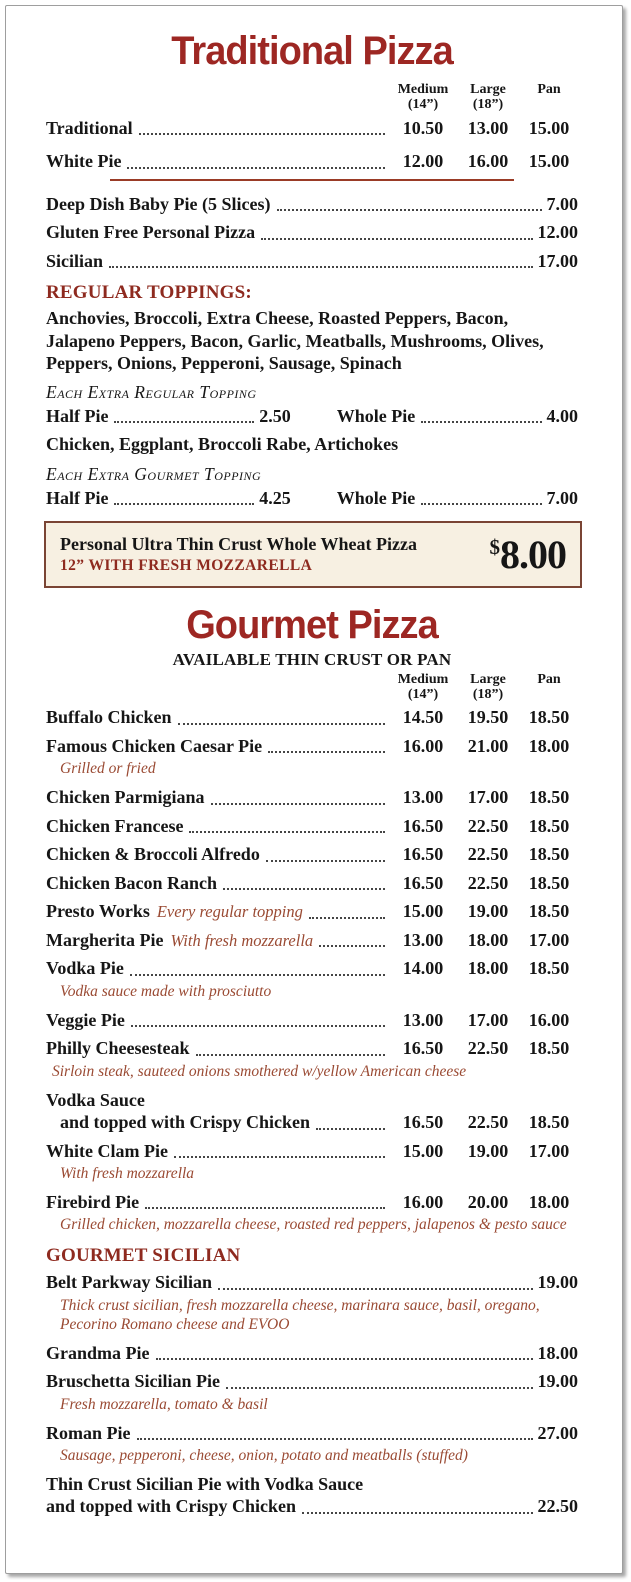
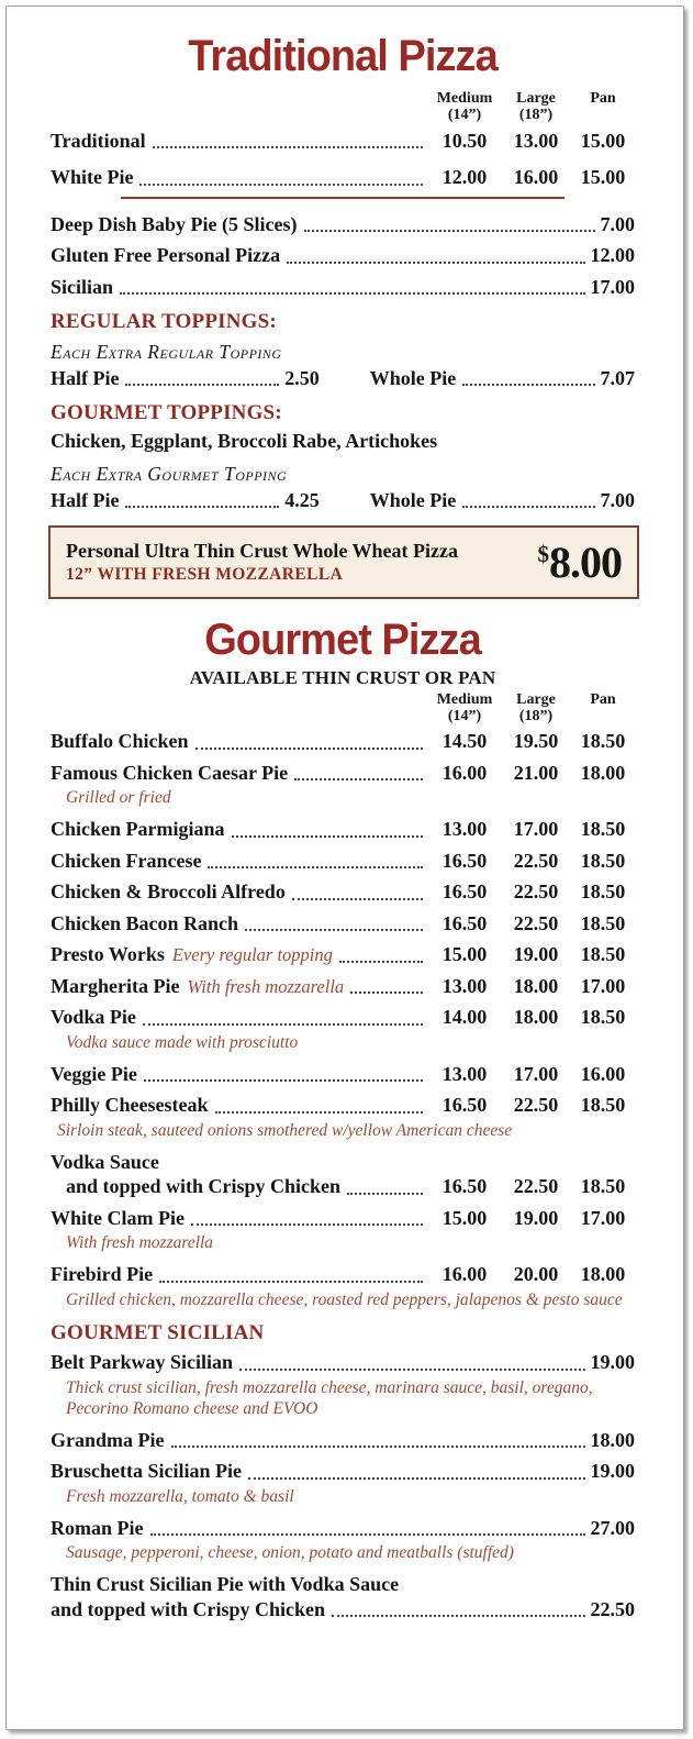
  Traditional Pizza
  Medium
  (14”)
  Large
  (18”)
  Pan
  Traditional
  10.50
  13.00
  15.00
  White Pie
  12.00
  16.00
  15.00
  Deep Dish Baby Pie (5 Slices)
  7.00
  Gluten Free Personal Pizza
  12.00
  Sicilian
  17.00
  REGULAR TOPPINGS:
- Anchovies, Broccoli, Extra Cheese, Roasted Peppers, Bacon, Jalapeno Peppers, Bacon, Garlic, Meatballs, Mushrooms, Olives, Peppers, Onions, Pepperoni, Sausage, Spinach
  Each Extra Regular Topping
  Half Pie
  2.50
  Whole Pie
- 4.00
+ 7.07
+ GOURMET TOPPINGS:
  Chicken, Eggplant, Broccoli Rabe, Artichokes
  Each Extra Gourmet Topping
  Half Pie
  4.25
  Whole Pie
  7.00
  Personal Ultra Thin Crust Whole Wheat Pizza
  12” WITH FRESH MOZZARELLA
  $8.00
  Gourmet Pizza
  AVAILABLE THIN CRUST OR PAN
  Medium
  (14”)
  Large
  (18”)
  Pan
  Buffalo Chicken
  14.50
  19.50
  18.50
  Famous Chicken Caesar Pie
  16.00
  21.00
  18.00
  Grilled or fried
  Chicken Parmigiana
  13.00
  17.00
  18.50
  Chicken Francese
  16.50
  22.50
  18.50
  Chicken & Broccoli Alfredo
  16.50
  22.50
  18.50
  Chicken Bacon Ranch
  16.50
  22.50
  18.50
  Presto Works
  Every regular topping
  15.00
  19.00
  18.50
  Margherita Pie
  With fresh mozzarella
  13.00
  18.00
  17.00
  Vodka Pie
  14.00
  18.00
  18.50
  Vodka sauce made with prosciutto
  Veggie Pie
  13.00
  17.00
  16.00
  Philly Cheesesteak
  16.50
  22.50
  18.50
  Sirloin steak, sauteed onions smothered w/yellow American cheese
  Vodka Sauce
  and topped with Crispy Chicken
  16.50
  22.50
  18.50
  White Clam Pie
  15.00
  19.00
  17.00
  With fresh mozzarella
  Firebird Pie
  16.00
  20.00
  18.00
  Grilled chicken, mozzarella cheese, roasted red peppers, jalapenos & pesto sauce
  GOURMET SICILIAN
  Belt Parkway Sicilian
  19.00
  Thick crust sicilian, fresh mozzarella cheese, marinara sauce, basil, oregano, Pecorino Romano cheese and EVOO
  Grandma Pie
  18.00
  Bruschetta Sicilian Pie
  19.00
  Fresh mozzarella, tomato & basil
  Roman Pie
  27.00
  Sausage, pepperoni, cheese, onion, potato and meatballs (stuffed)
  Thin Crust Sicilian Pie with Vodka Sauce
  and topped with Crispy Chicken
  22.50
